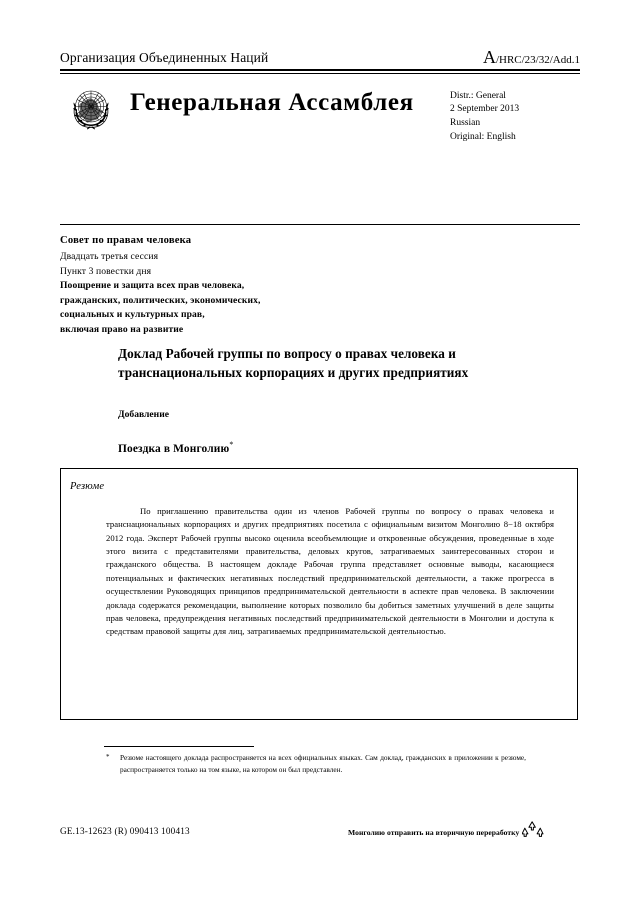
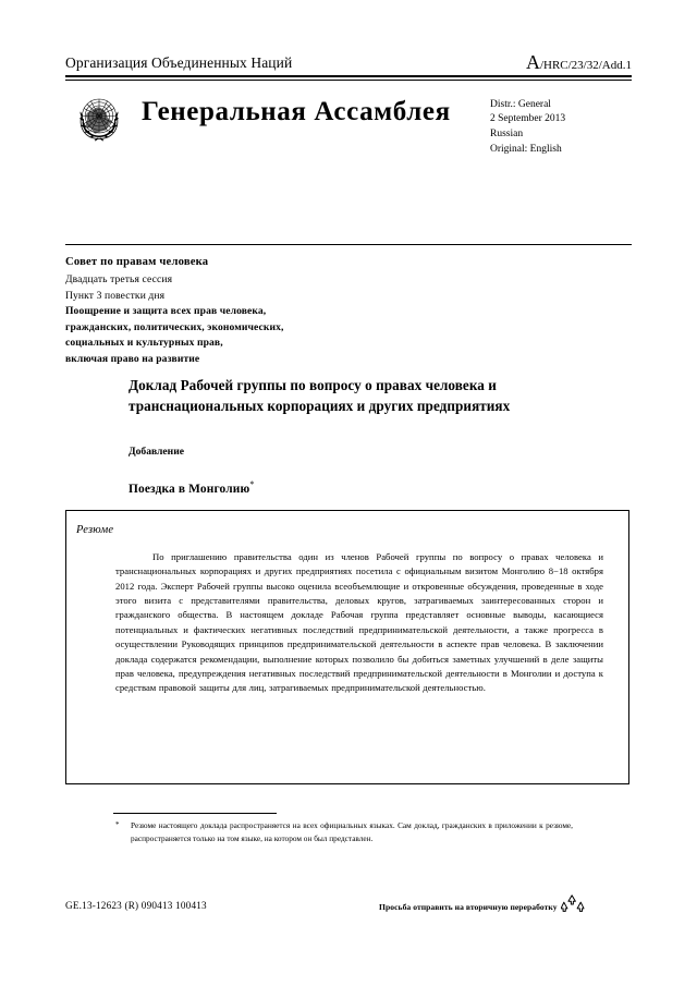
  Организация Объединенных Наций
  A/HRC/23/32/Add.1
  Генеральная Ассамблея
  Distr.: General
  2 September 2013
  Russian
  Original: English
  Совет по правам человека
  Двадцать третья сессия
  Пункт 3 повестки дня
  Поощрение и защита всех прав человека,
  гражданских, политических, экономических,
  социальных и культурных прав,
  включая право на развитие
  Доклад Рабочей группы по вопросу о правах человека и транснациональных корпорациях и других предприятиях
  Добавление
  Поездка в Монголию*
  Резюме
  По приглашению правительства один из членов Рабочей группы по вопросу о правах человека и транснациональных корпорациях и других предприятиях посетила с официальным визитом Монголию 8−18 октября 2012 года. Эксперт Рабочей группы высоко оценила всеобъемлющие и откровенные обсуждения, проведенные в ходе этого визита с представителями правительства, деловых кругов, затрагиваемых заинтересованных сторон и гражданского общества. В настоящем докладе Рабочая группа представляет основные выводы, касающиеся потенциальных и фактических негативных последствий предпринимательской деятельности, а также прогресса в осуществлении Руководящих принципов предпринимательской деятельности в аспекте прав человека. В заключении доклада содержатся рекомендации, выполнение которых позволило бы добиться заметных улучшений в деле защиты прав человека, предупреждения негативных последствий предпринимательской деятельности в Монголии и доступа к средствам правовой защиты для лиц, затрагиваемых предпринимательской деятельностью.
  *
  Резюме настоящего доклада распространяется на всех официальных языках. Сам доклад, гражданских в приложении к резюме, распространяется только на том языке, на котором он был представлен.
  GE.13-12623 (R) 090413 100413
- Монголию отправить на вторичную переработку
+ Просьба отправить на вторичную переработку
